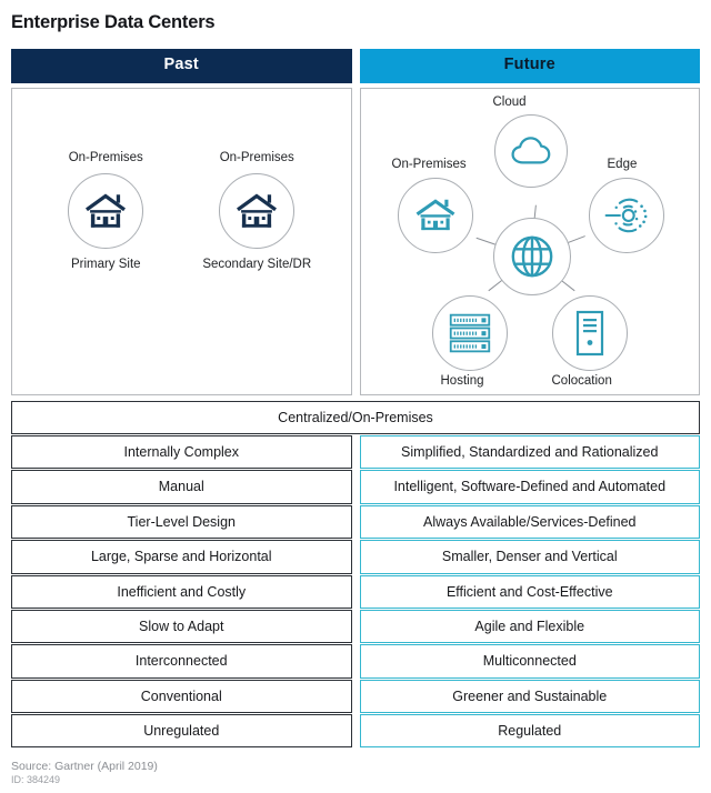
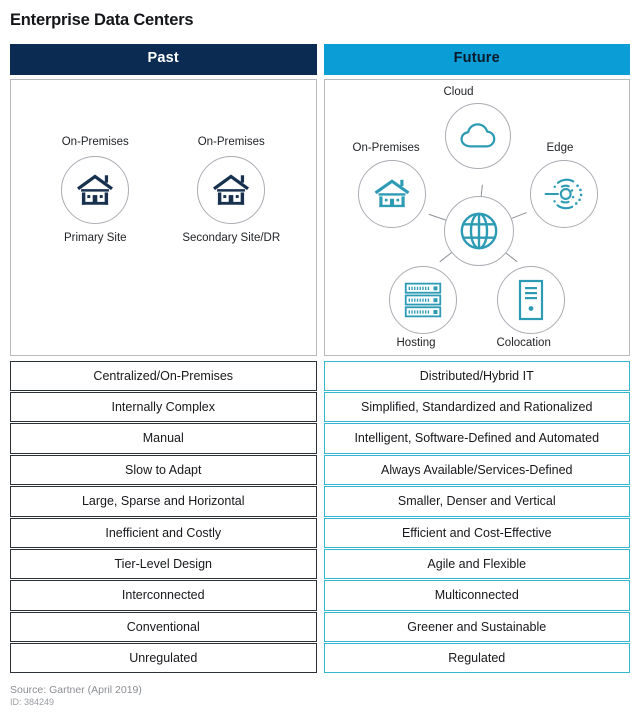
  Enterprise Data Centers
  Past
  Future
  On-Premises
  Primary Site
  On-Premises
  Secondary Site/DR
  Cloud
  On-Premises
  Edge
  Hosting
  Colocation
  Centralized/On-Premises
+ Distributed/Hybrid IT
  Internally Complex
  Simplified, Standardized and Rationalized
  Manual
  Intelligent, Software-Defined and Automated
- Tier-Level Design
+ Slow to Adapt
  Always Available/Services-Defined
  Large, Sparse and Horizontal
  Smaller, Denser and Vertical
  Inefficient and Costly
  Efficient and Cost-Effective
- Slow to Adapt
+ Tier-Level Design
  Agile and Flexible
  Interconnected
  Multiconnected
  Conventional
  Greener and Sustainable
  Unregulated
  Regulated
  Source: Gartner (April 2019)
  ID: 384249
